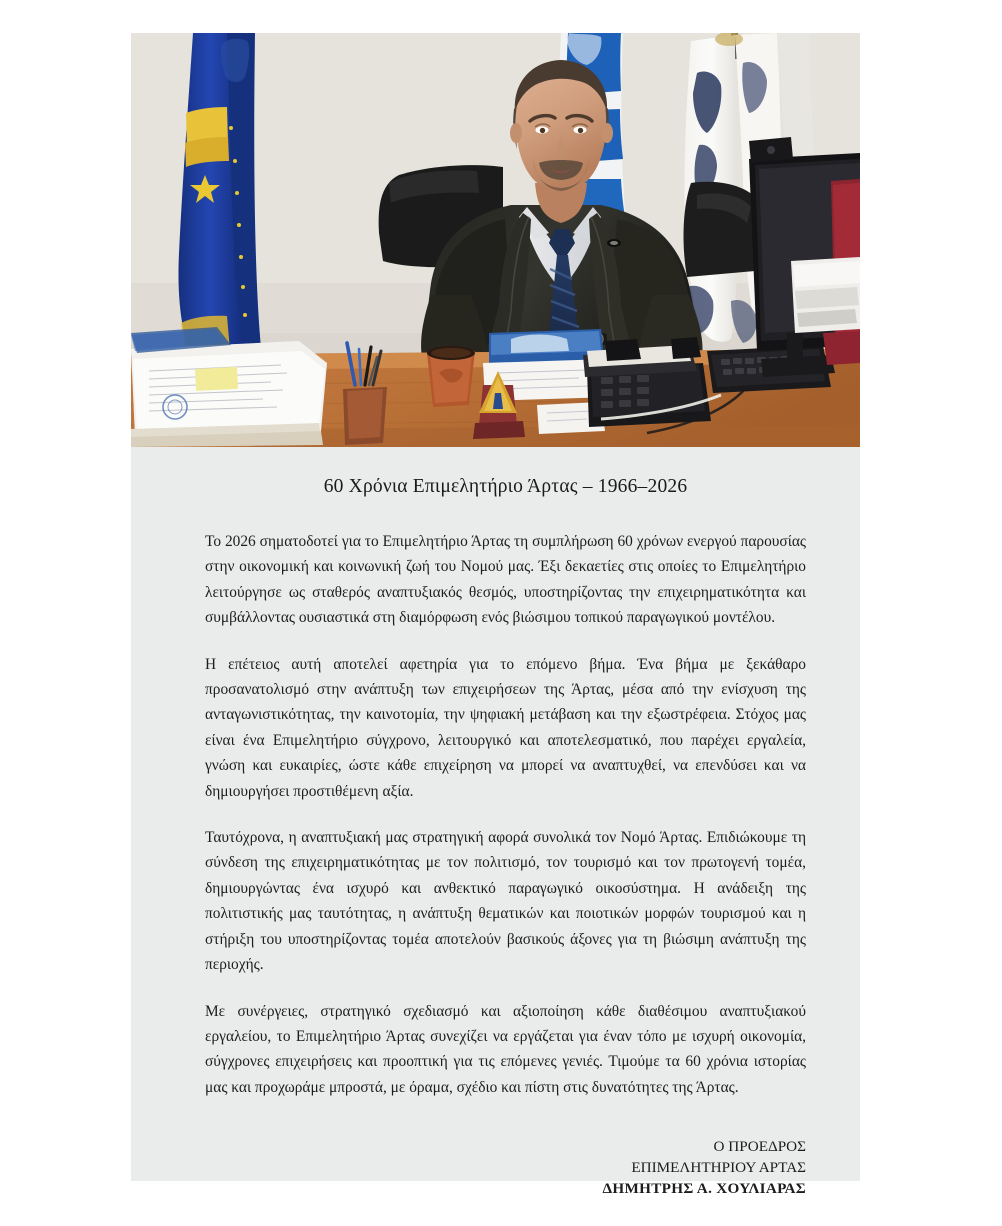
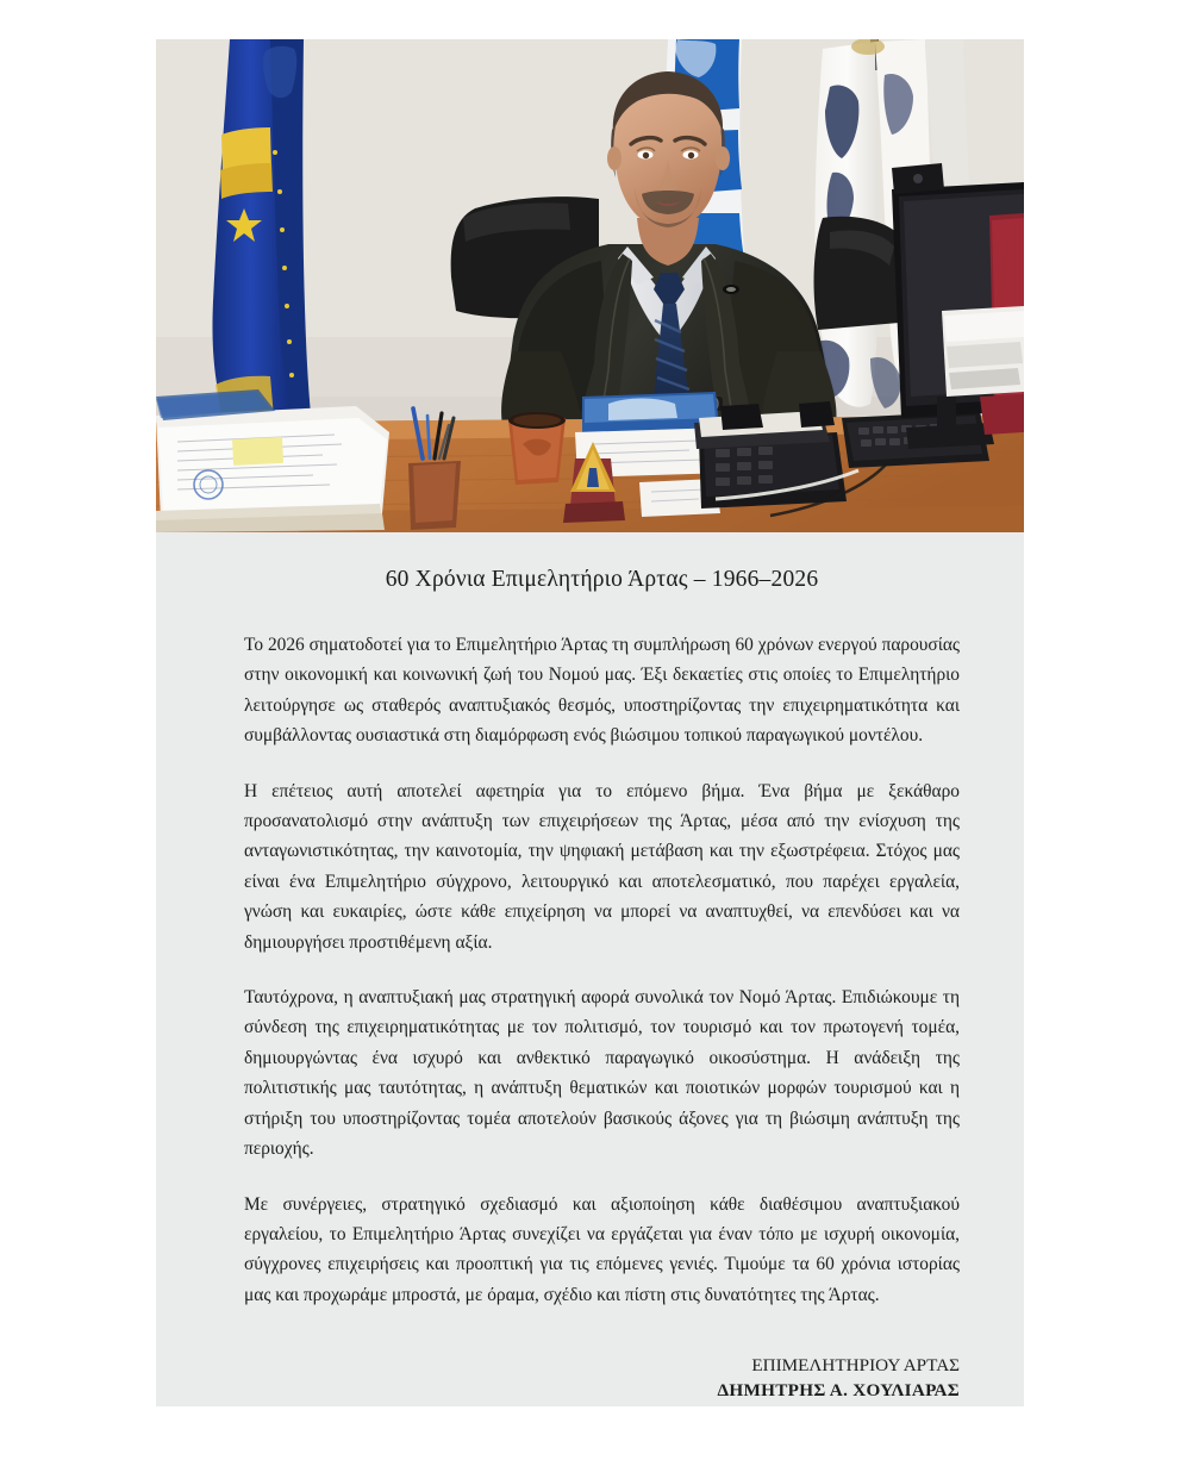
  60 Χρόνια Επιμελητήριο Άρτας – 1966–2026
  Το 2026 σηματοδοτεί για το Επιμελητήριο Άρτας τη συμπλήρωση 60 χρόνων ενεργού παρουσίας στην οικονομική και κοινωνική ζωή του Νομού μας. Έξι δεκαετίες στις οποίες το Επιμελητήριο λειτούργησε ως σταθερός αναπτυξιακός θεσμός, υποστηρίζοντας την επιχειρηματικότητα και συμβάλλοντας ουσιαστικά στη διαμόρφωση ενός βιώσιμου τοπικού παραγωγικού μοντέλου.
  Η επέτειος αυτή αποτελεί αφετηρία για το επόμενο βήμα. Ένα βήμα με ξεκάθαρο προσανατολισμό στην ανάπτυξη των επιχειρήσεων της Άρτας, μέσα από την ενίσχυση της ανταγωνιστικότητας, την καινοτομία, την ψηφιακή μετάβαση και την εξωστρέφεια. Στόχος μας είναι ένα Επιμελητήριο σύγχρονο, λειτουργικό και αποτελεσματικό, που παρέχει εργαλεία, γνώση και ευκαιρίες, ώστε κάθε επιχείρηση να μπορεί να αναπτυχθεί, να επενδύσει και να δημιουργήσει προστιθέμενη αξία.
  Ταυτόχρονα, η αναπτυξιακή μας στρατηγική αφορά συνολικά τον Νομό Άρτας. Επιδιώκουμε τη σύνδεση της επιχειρηματικότητας με τον πολιτισμό, τον τουρισμό και τον πρωτογενή τομέα, δημιουργώντας ένα ισχυρό και ανθεκτικό παραγωγικό οικοσύστημα. Η ανάδειξη της πολιτιστικής μας ταυτότητας, η ανάπτυξη θεματικών και ποιοτικών μορφών τουρισμού και η στήριξη του υποστηρίζοντας τομέα αποτελούν βασικούς άξονες για τη βιώσιμη ανάπτυξη της περιοχής.
  Με συνέργειες, στρατηγικό σχεδιασμό και αξιοποίηση κάθε διαθέσιμου αναπτυξιακού εργαλείου, το Επιμελητήριο Άρτας συνεχίζει να εργάζεται για έναν τόπο με ισχυρή οικονομία, σύγχρονες επιχειρήσεις και προοπτική για τις επόμενες γενιές. Τιμούμε τα 60 χρόνια ιστορίας μας και προχωράμε μπροστά, με όραμα, σχέδιο και πίστη στις δυνατότητες της Άρτας.
- Ο ΠΡΟΕΔΡΟΣ
  ΕΠΙΜΕΛΗΤΗΡΙΟΥ ΑΡΤΑΣ
  ΔΗΜΗΤΡΗΣ Α. ΧΟΥΛΙΑΡΑΣ
